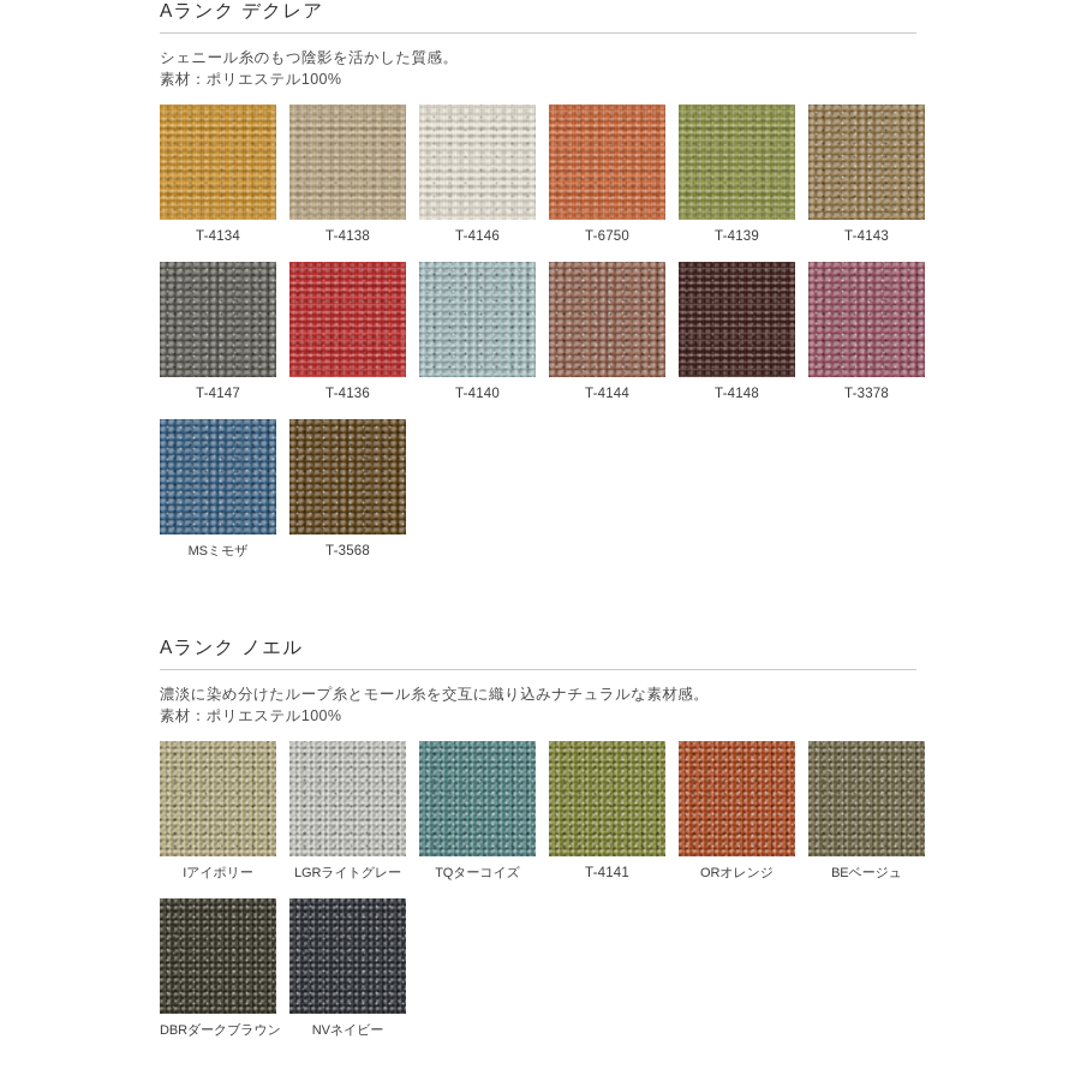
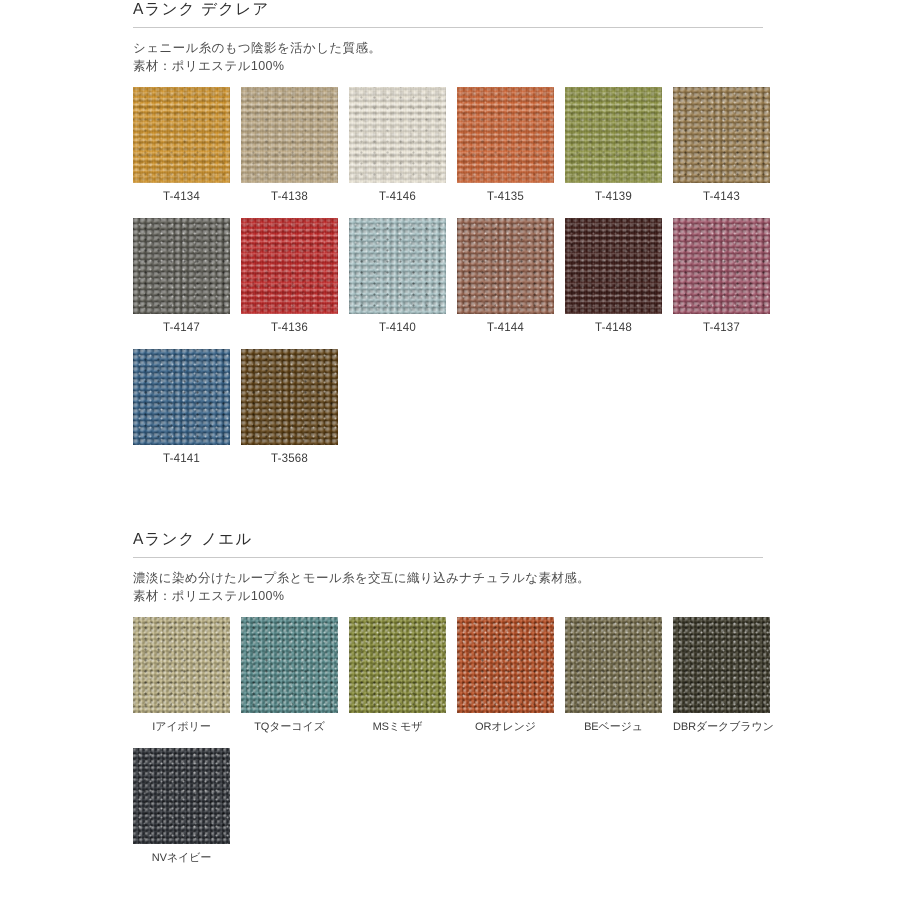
  Aランク デクレア
  シェニール糸のもつ陰影を活かした質感。
  素材：ポリエステル100%
  T-4134
  T-4138
  T-4146
- T-6750
+ T-4135
  T-4139
  T-4143
  T-4147
  T-4136
  T-4140
  T-4144
  T-4148
- T-3378
+ T-4137
- MSミモザ
+ T-4141
  T-3568
  Aランク ノエル
  濃淡に染め分けたループ糸とモール糸を交互に織り込みナチュラルな素材感。
  素材：ポリエステル100%
  Iアイボリー
- LGRライトグレー
  TQターコイズ
- T-4141
+ MSミモザ
  ORオレンジ
  BEベージュ
  DBRダークブラウン
  NVネイビー
